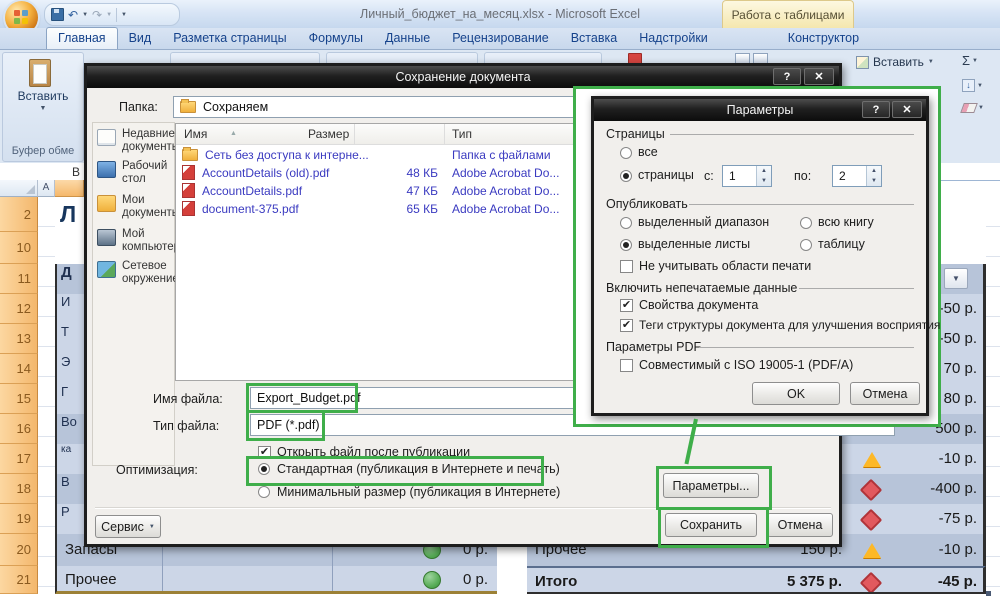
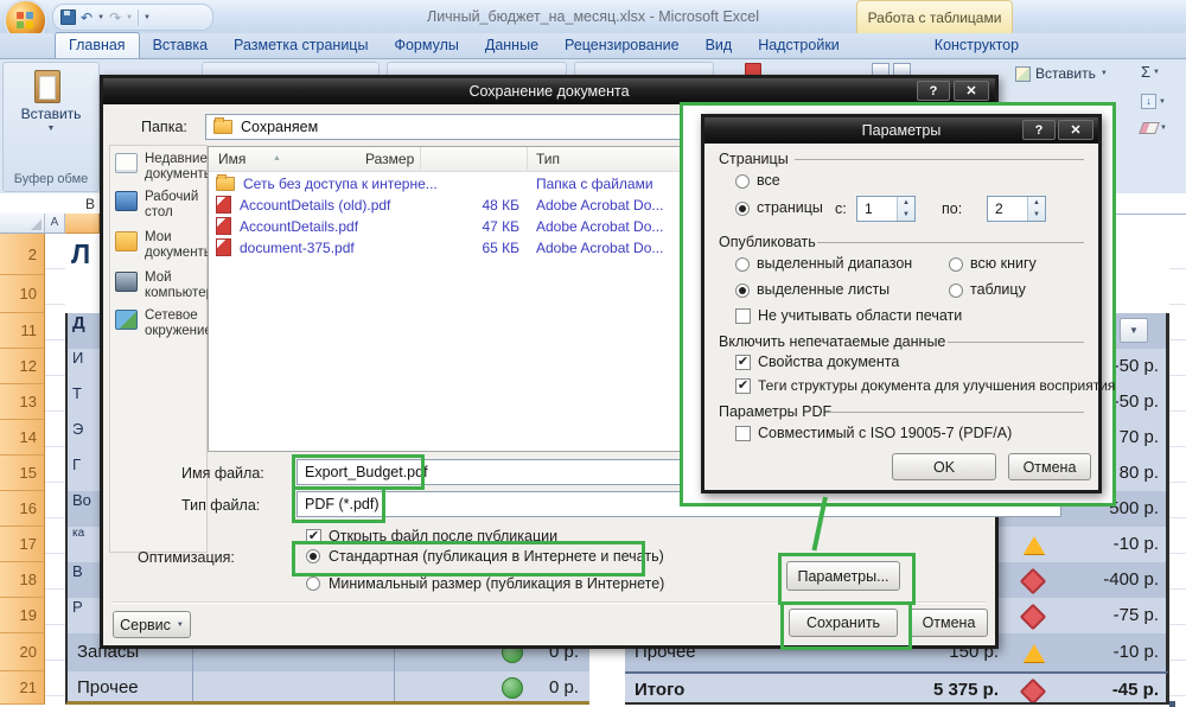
  Личный_бюджет_на_месяц.xlsx - Microsoft Excel
  Работа с таблицами
  ↶
  ↷
  Главная
- Вид
+ Вставка
  Разметка страницы
  Формулы
  Данные
  Рецензирование
- Вставка
+ Вид
  Надстройки
  Конструктор
  Вставить
  Буфер обме
  Вставить
  Σ
  ↓
  В
  A
  2
  Л
  10
  11
  Д
  ▼
  12
  И
  -50 р.
  13
  Т
  -50 р.
  14
  Э
  70 р.
  15
  Г
  80 р.
  16
  Во
  500 р.
  17
  ка
  -10 р.
  18
  В
  -400 р.
  19
  Р
  -75 р.
  20
  Прочее
  150 р.
  -10 р.
  Запасы
  0 р.
  21
  Итого
  5 375 р.
  -45 р.
  Прочее
  0 р.
  Сохранение документа
  ?
  ✕
  Папка:
  Сохраняем
  Недавние документ
  Рабочий стол
  Мои документ
  Мой компьюте
  Сетевое окружени
  Имя
  Размер
  Тип
  Сеть без доступа к интерне...
  Папка с файлами
  AccountDetails (old).pdf
  48 КБ
  Adobe Acrobat Do...
  AccountDetails.pdf
  47 КБ
  Adobe Acrobat Do...
  document-375.pdf
  65 КБ
  Adobe Acrobat Do...
  Имя файла:
  Export_Budget.pdf
  Тип файла:
  PDF (*.pdf)
  ✔
  Открыть файл после публикации
  Оптимизация:
  Стандартная (публикация в Интернете и печать)
  Минимальный размер (публикация в Интернете)
  Сервис
  Параметры...
  Сохранить
  Отмена
  Параметры
  ?
  ✕
  Страницы
  все
  страницы
  с:
  1
  по:
  2
  Опубликовать
  выделенный диапазон
  всю книгу
  выделенные листы
  таблицу
  Не учитывать области печати
  Включить непечатаемые данные
  ✔
  Свойства документа
  ✔
  Теги структуры документа для улучшения восприятия
  Параметры PDF
- Совместимый с ISO 19005-1 (PDF/A)
+ Совместимый с ISO 19005-7 (PDF/A)
  OK
  Отмена
